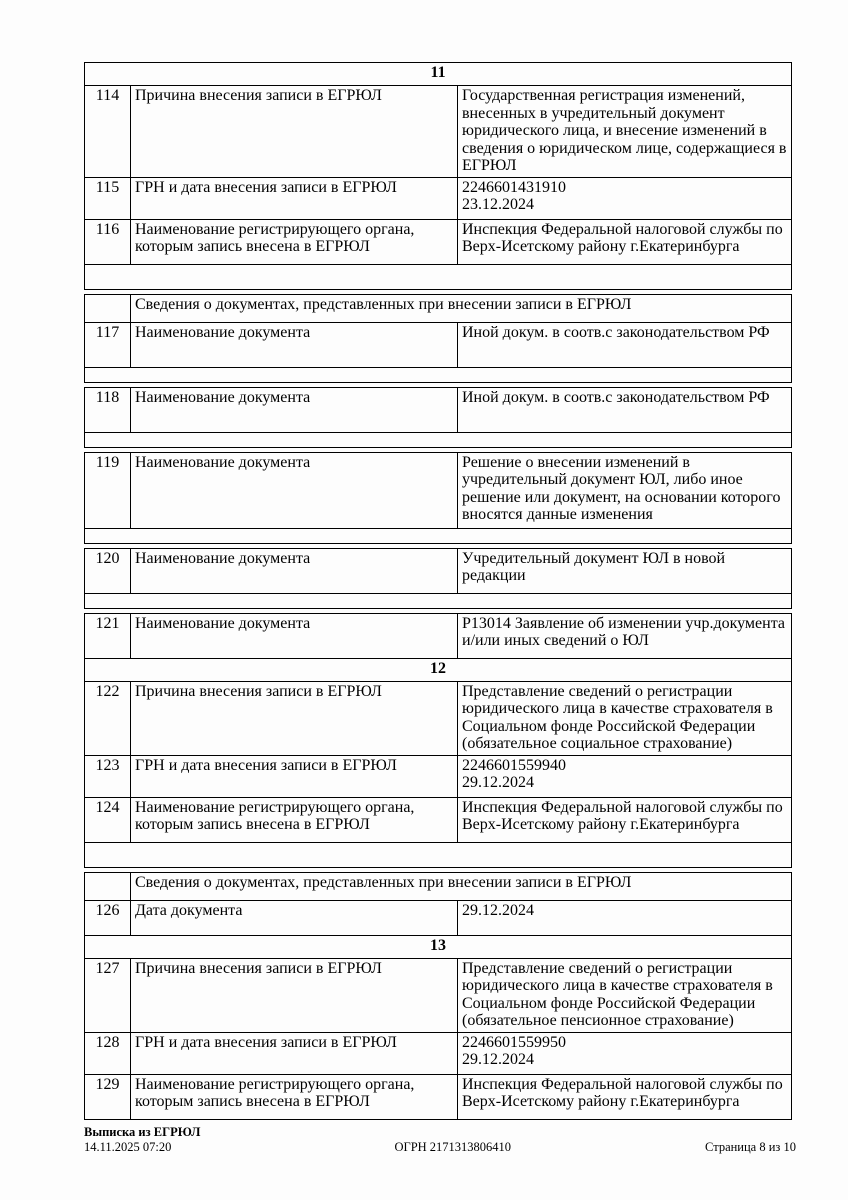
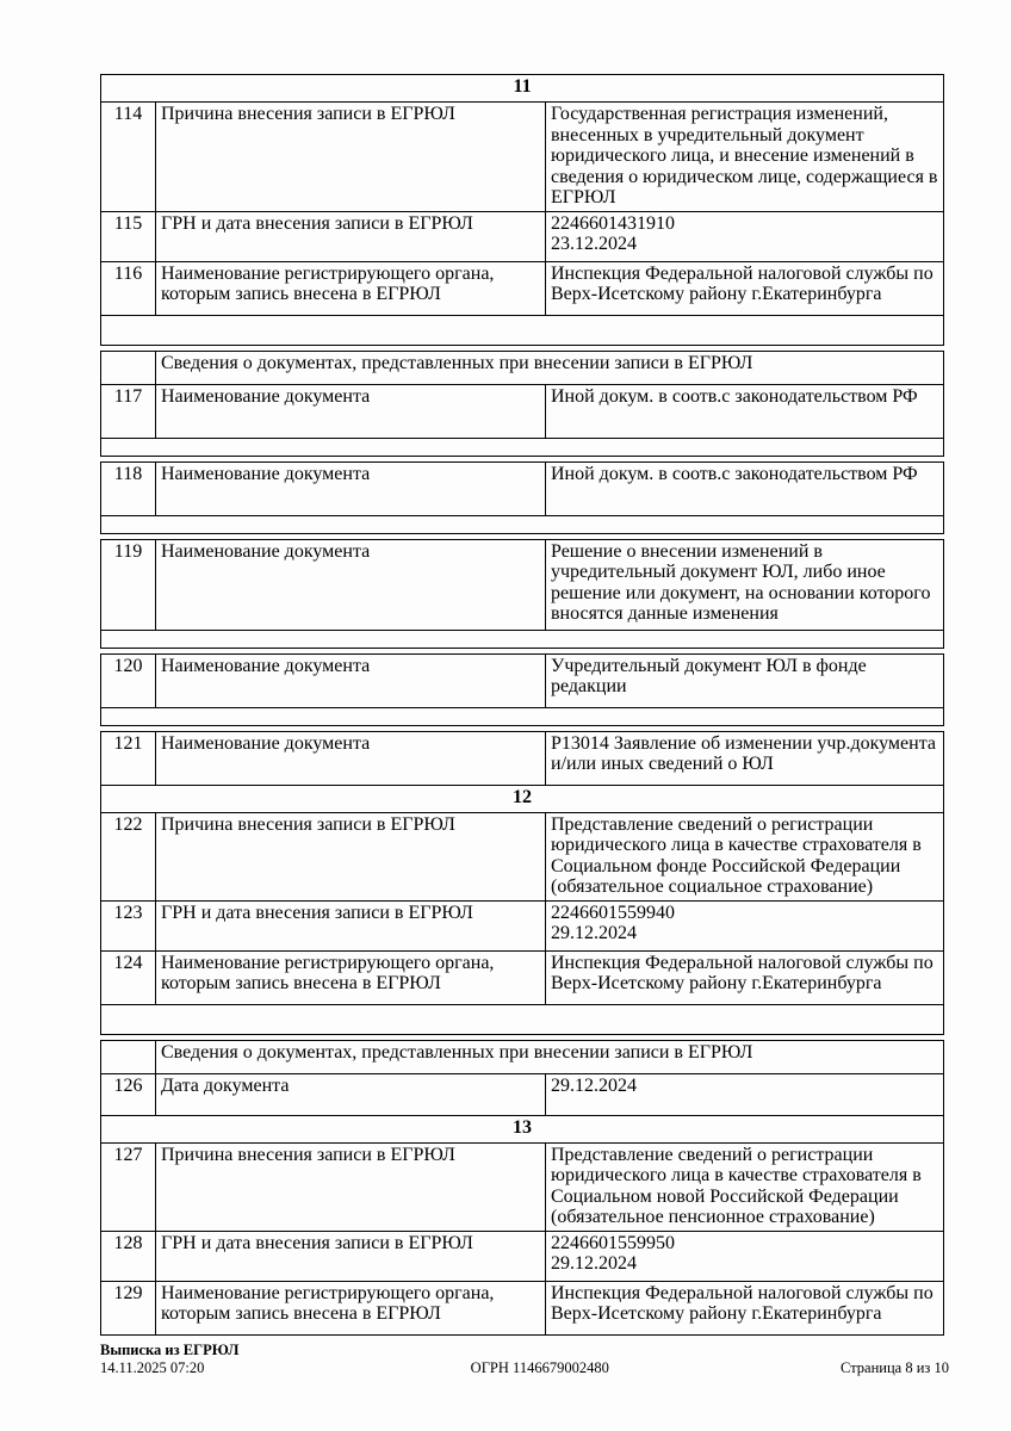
  11
  114	Причина внесения записи в ЕГРЮЛ	Государственная регистрация изменений, внесенных в учредительный документ юридического лица, и внесение изменений в сведения о юридическом лице, содержащиеся в ЕГРЮЛ
  115	ГРН и дата внесения записи в ЕГРЮЛ	2246601431910 23.12.2024
  116	Наименование регистрирующего органа, которым запись внесена в ЕГРЮЛ	Инспекция Федеральной налоговой службы по Верх-Исетскому району г.Екатеринбурга
  	Сведения о документах, представленных при внесении записи в ЕГРЮЛ
  117	Наименование документа	Иной докум. в соотв.с законодательством РФ
  118	Наименование документа	Иной докум. в соотв.с законодательством РФ
  119	Наименование документа	Решение о внесении изменений в учредительный документ ЮЛ, либо иное решение или документ, на основании которого вносятся данные изменения
- 120	Наименование документа	Учредительный документ ЮЛ в новой редакции
+ 120	Наименование документа	Учредительный документ ЮЛ в фонде редакции
  121	Наименование документа	Р13014 Заявление об изменении учр.документа и/или иных сведений о ЮЛ
  12
  122	Причина внесения записи в ЕГРЮЛ	Представление сведений о регистрации юридического лица в качестве страхователя в Социальном фонде Российской Федерации (обязательное социальное страхование)
  123	ГРН и дата внесения записи в ЕГРЮЛ	2246601559940 29.12.2024
  124	Наименование регистрирующего органа, которым запись внесена в ЕГРЮЛ	Инспекция Федеральной налоговой службы по Верх-Исетскому району г.Екатеринбурга
  	Сведения о документах, представленных при внесении записи в ЕГРЮЛ
  126	Дата документа	29.12.2024
  13
- 127	Причина внесения записи в ЕГРЮЛ	Представление сведений о регистрации юридического лица в качестве страхователя в Социальном фонде Российской Федерации (обязательное пенсионное страхование)
+ 127	Причина внесения записи в ЕГРЮЛ	Представление сведений о регистрации юридического лица в качестве страхователя в Социальном новой Российской Федерации (обязательное пенсионное страхование)
  128	ГРН и дата внесения записи в ЕГРЮЛ	2246601559950 29.12.2024
  129	Наименование регистрирующего органа, которым запись внесена в ЕГРЮЛ	Инспекция Федеральной налоговой службы по Верх-Исетскому району г.Екатеринбурга
  Выписка из ЕГРЮЛ
  14.11.2025 07:20
- ОГРН 2171313806410
+ ОГРН 1146679002480
  Страница 8 из 10
